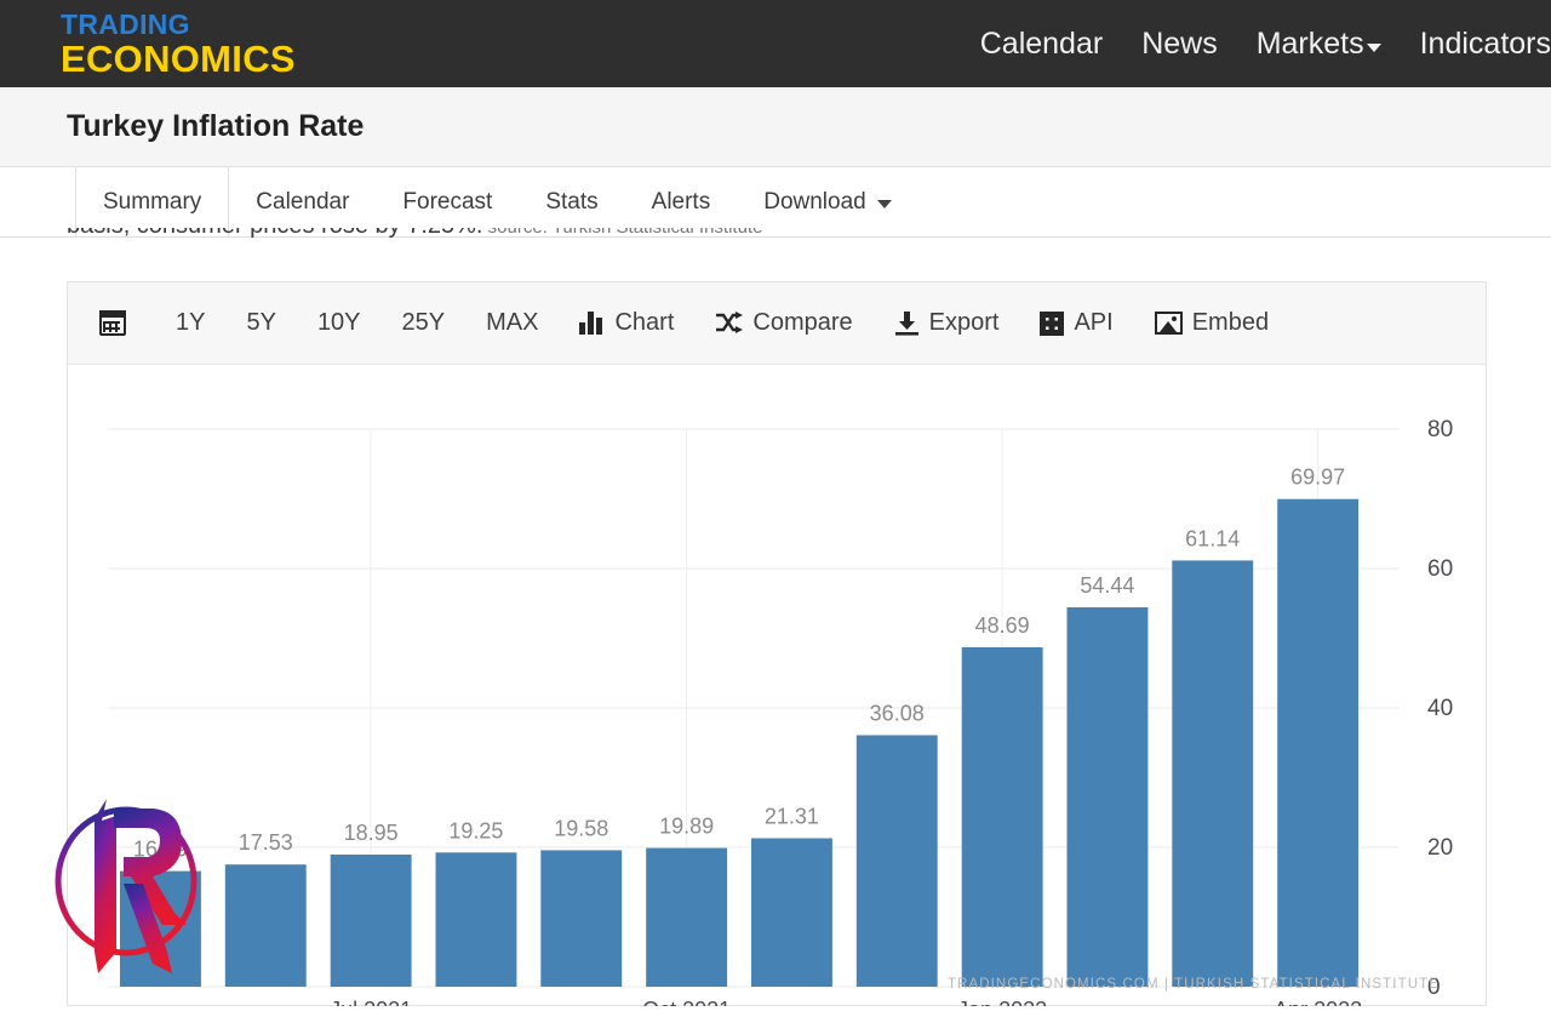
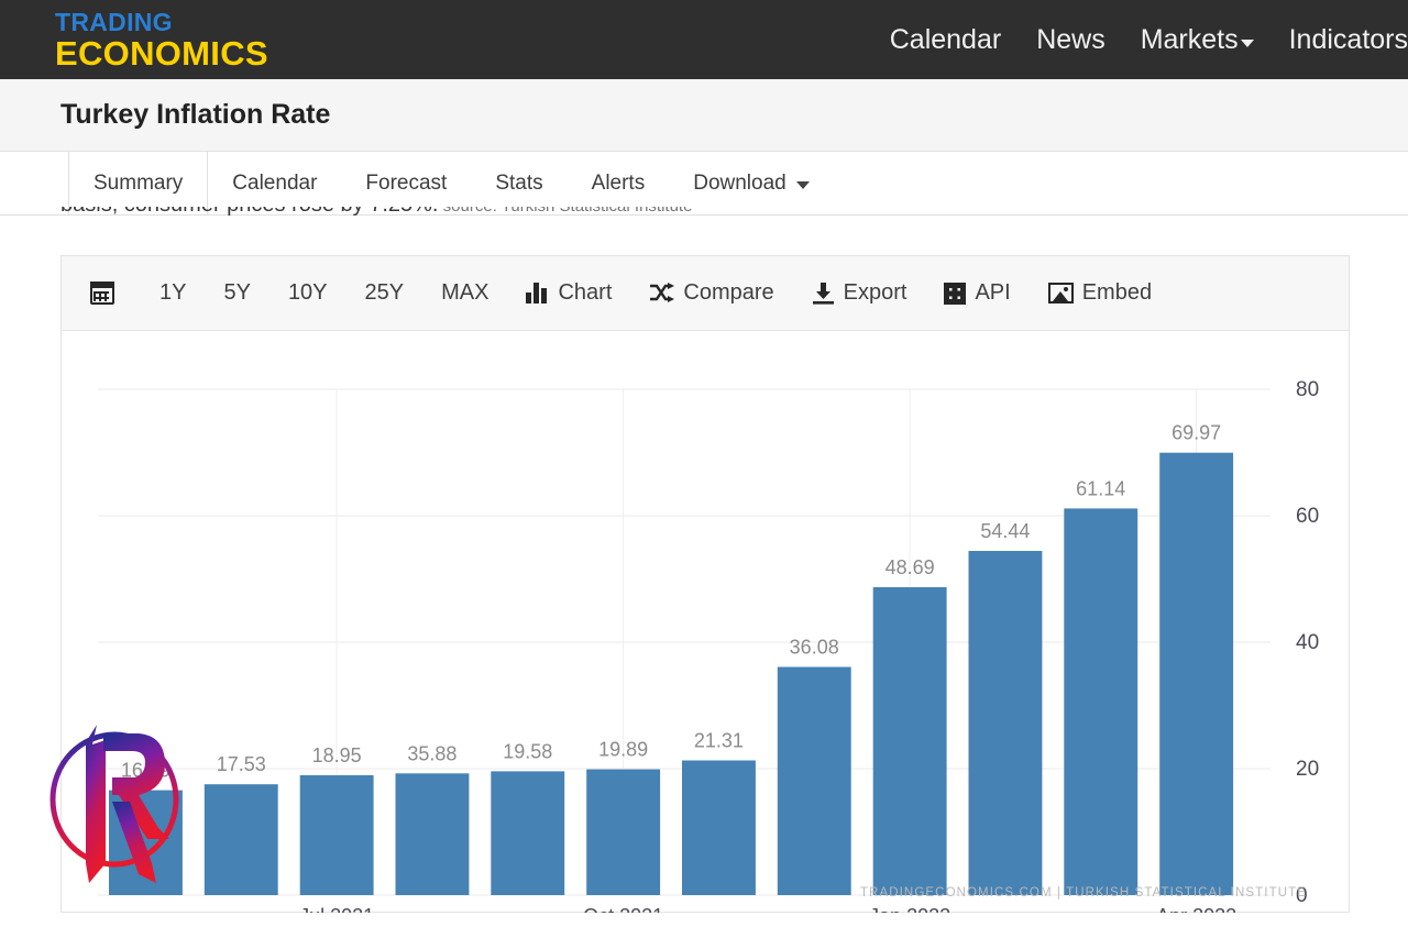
  TRADING
  ECONOMICS
  Calendar
  News
  Markets
  Indicators
  Turkey Inflation Rate
  Summary
  Calendar
  Forecast
  Stats
  Alerts
  Download
  1Y
  5Y
  10Y
  25Y
  MAX
  Chart
  Compare
  Export
  API
  Embed
  0
  20
  40
  60
  80
  17.53
  18.95
- 19.25
+ 35.88
  19.58
  19.89
  21.31
  36.08
  48.69
  54.44
  61.14
  69.97
  TRADINGECONOMICS.COM | TURKISH STATISTICAL INSTITUTE
